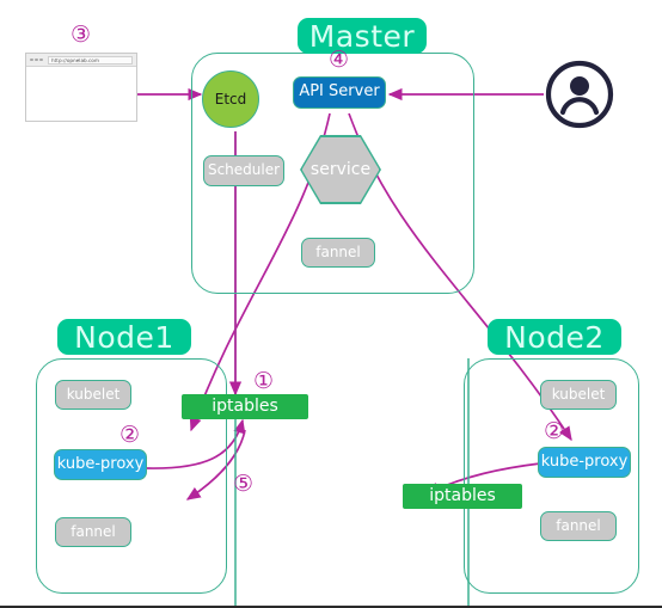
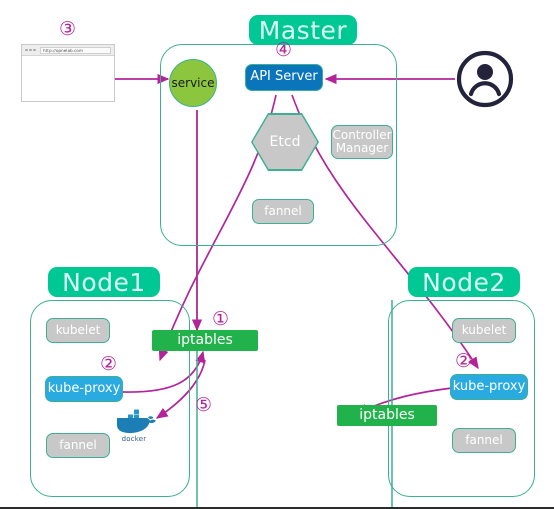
  Master
- Etcd
+ service
  API Server
- Scheduler
- service
+ Etcd
+ Controller
+ Manager
  fannel
  Node1
  kubelet
  kube-proxy
+ docker
  fannel
  iptables
  Node2
  kubelet
  kube-proxy
  fannel
  iptables
  ④
  ②
  ②
  ③
  ①
  ⑤
